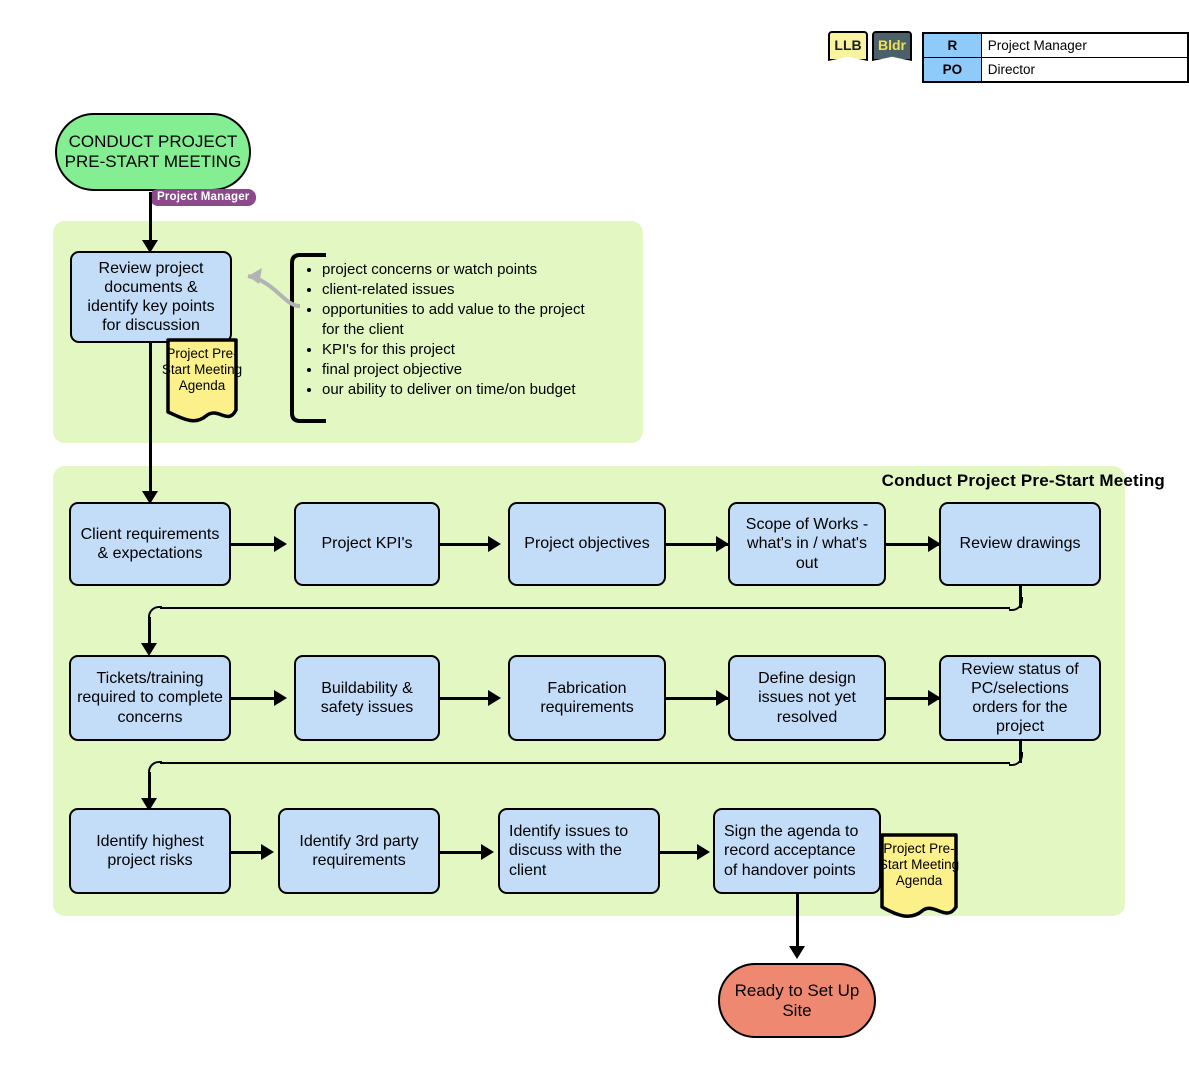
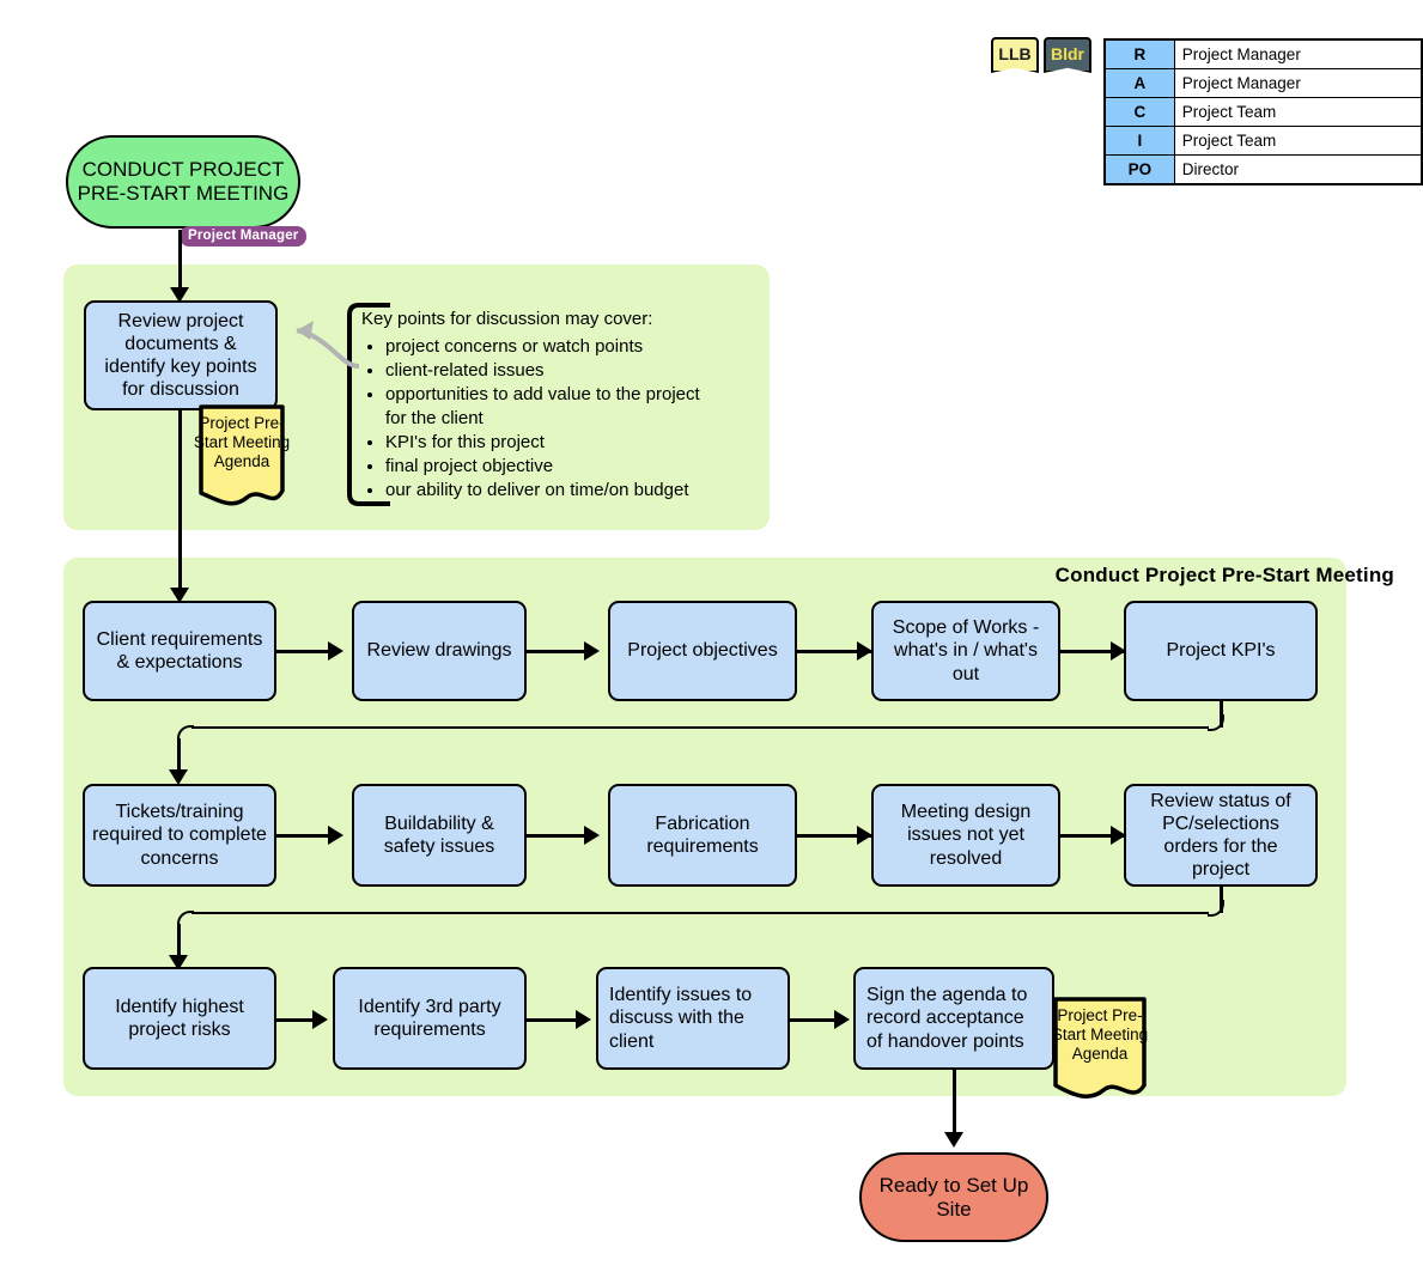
  LLB
  Bldr
  R	Project Manager
+ A	Project Manager
+ C	Project Team
+ I	Project Team
  PO	Director
  Conduct Project Pre-Start Meeting
  CONDUCT PROJECT PRE-START MEETING
  Project Manager
  Review project documents & identify key points for discussion
+ Key points for discussion may cover:
  project concerns or watch points
  client-related issues
  opportunities to add value to the project for the client
  KPI's for this project
  final project objective
  our ability to deliver on time/on budget
  Project Pre-Start Meeting Agenda
  Client requirements & expectations
- Project KPI's
+ Review drawings
  Project objectives
  Scope of Works - what's in / what's out
- Review drawings
+ Project KPI's
  Tickets/training required to complete concerns
  Buildability & safety issues
  Fabrication requirements
- Define design issues not yet resolved
+ Meeting design issues not yet resolved
  Review status of PC/selections orders for the project
  Identify highest project risks
  Identify 3rd party requirements
  Identify issues to discuss with the client
  Sign the agenda to record acceptance of handover points
  Project Pre-Start Meeting Agenda
  Ready to Set Up Site
